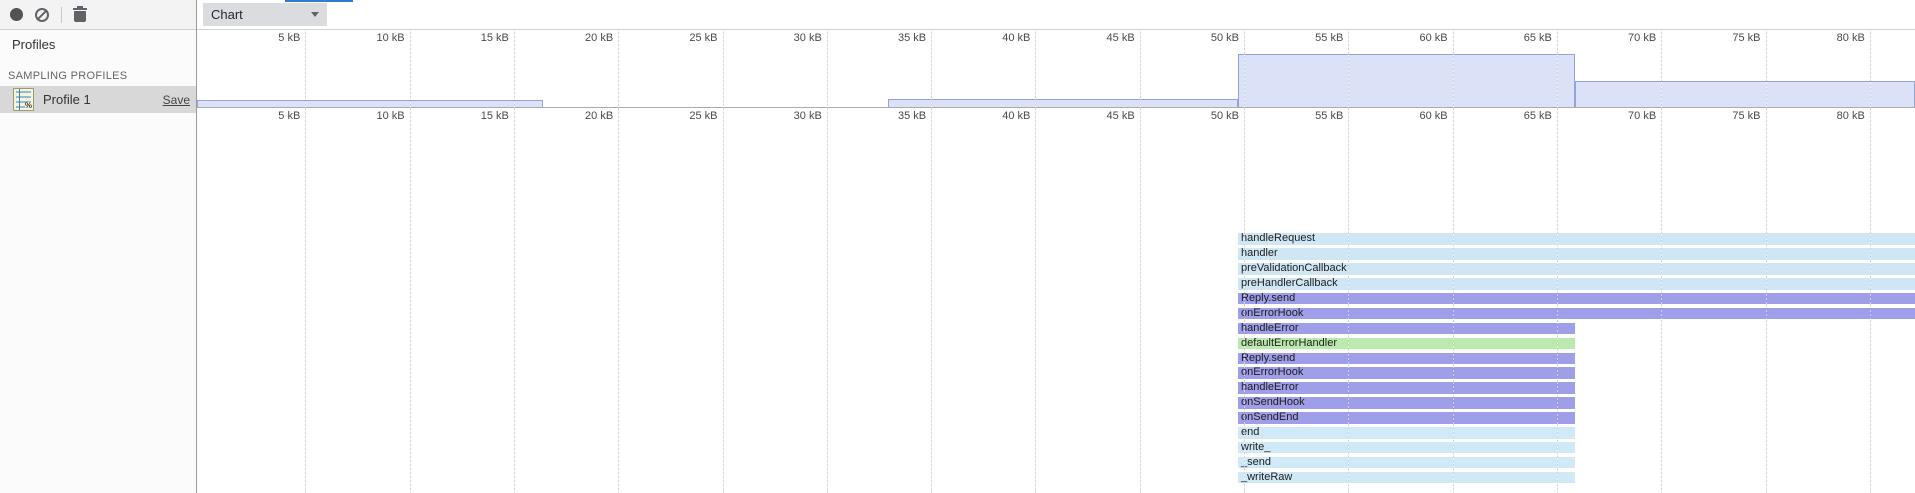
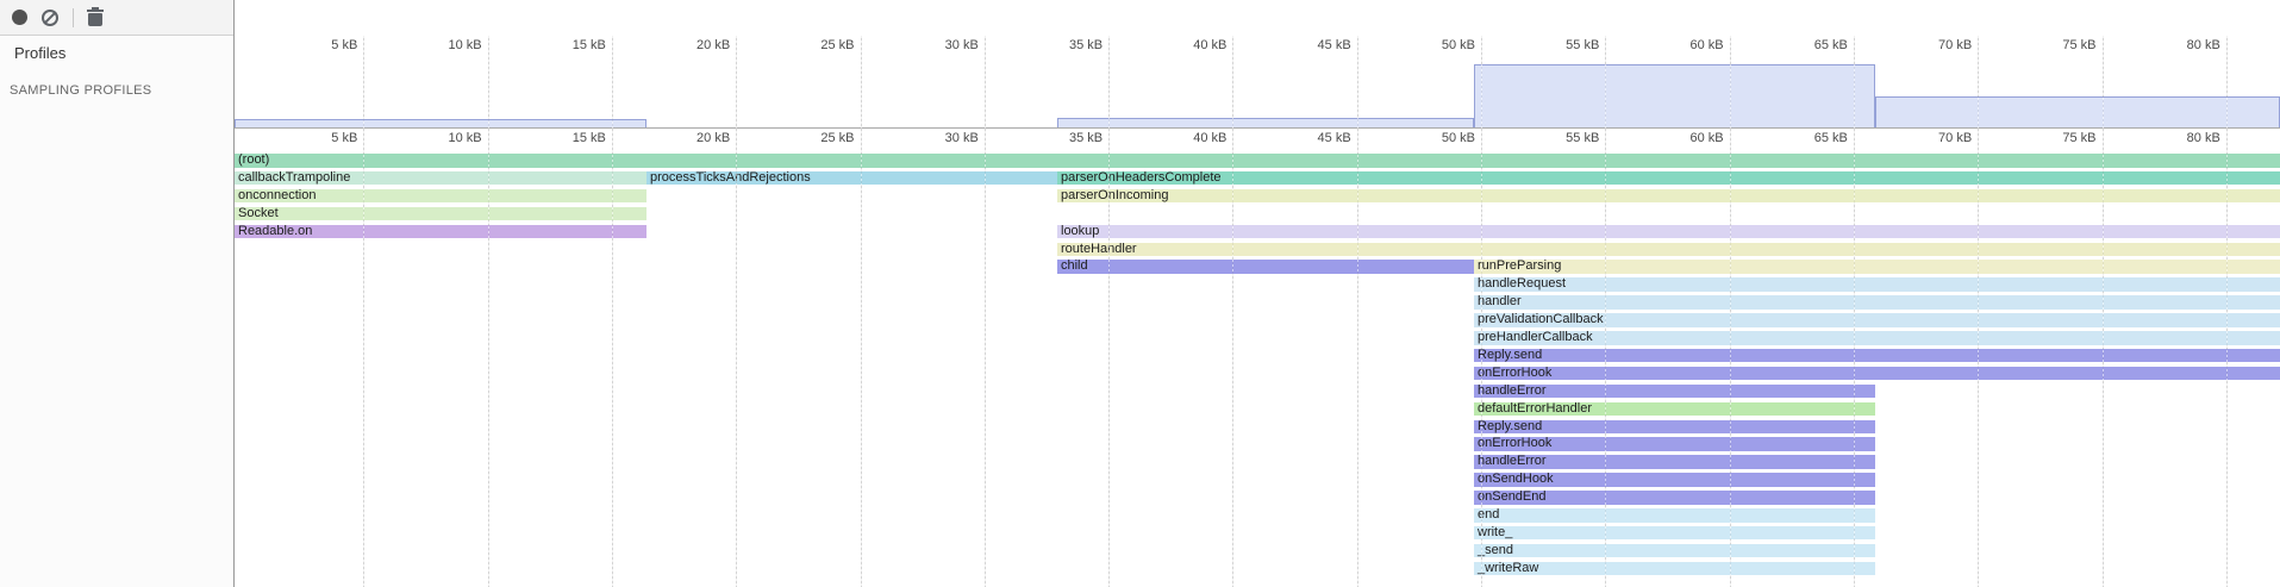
  Profiles
  SAMPLING PROFILES
- %
- Profile 1
- Save
- Chart
  5 kB
  10 kB
  15 kB
  20 kB
  25 kB
  30 kB
  35 kB
  40 kB
  45 kB
  50 kB
  55 kB
  60 kB
  65 kB
  70 kB
  75 kB
  80 kB
  5 kB
  10 kB
  15 kB
  20 kB
  25 kB
  30 kB
  35 kB
  40 kB
  45 kB
  50 kB
  55 kB
  60 kB
  65 kB
  70 kB
  75 kB
  80 kB
+ (root)
+ callbackTrampoline
+ processTicksAndRejections
+ parserOnHeadersComplete
+ onconnection
+ parserOnIncoming
+ Socket
+ Readable.on
+ lookup
+ routeHandler
+ child
+ runPreParsing
  andleRequest
  andler
  reValidationCallback
  reHandlerCallback
  eply.send
  nErrorHook
  andleError
  efaultErrorHandler
  eply.send
  nErrorHook
  andleError
  nSendHook
  nSendEnd
  rite_
  send
  writeRaw
